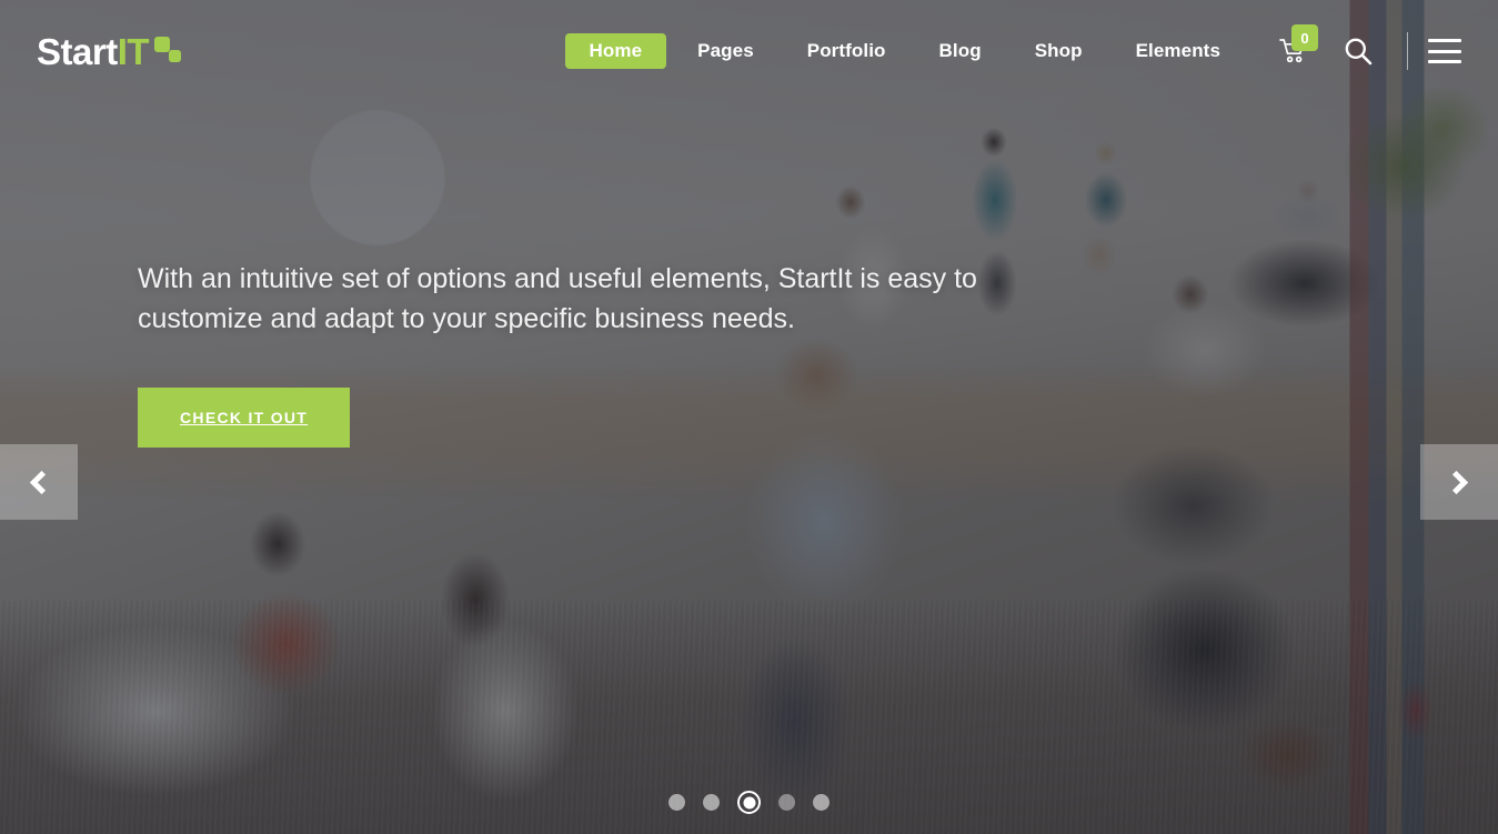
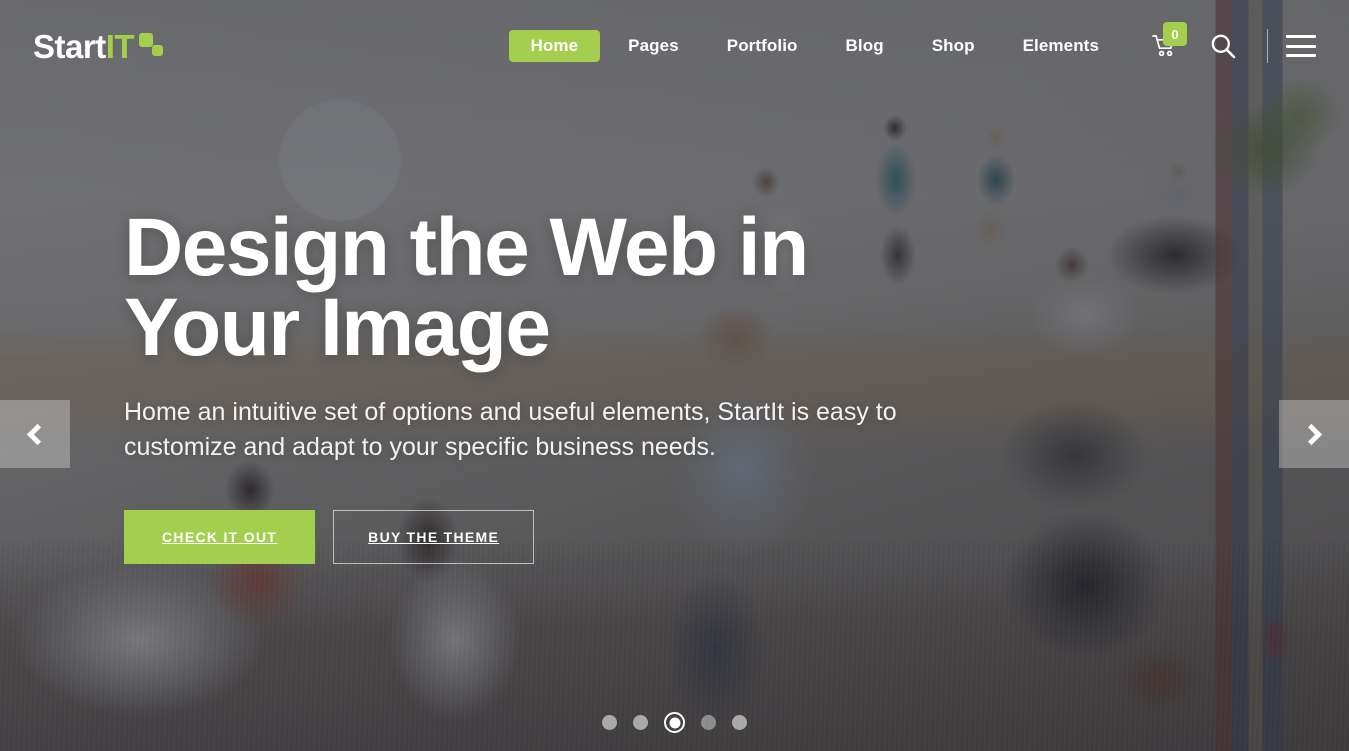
  StartIT
  Home
  Pages
  Portfolio
  Blog
  Shop
  Elements
  0
+ Design the Web in
+ Your Image
- With an intuitive set of options and useful elements, StartIt is easy to customize and adapt to your specific business needs.
+ Home an intuitive set of options and useful elements, StartIt is easy to customize and adapt to your specific business needs.
  CHECK IT OUT
+ BUY THE THEME
